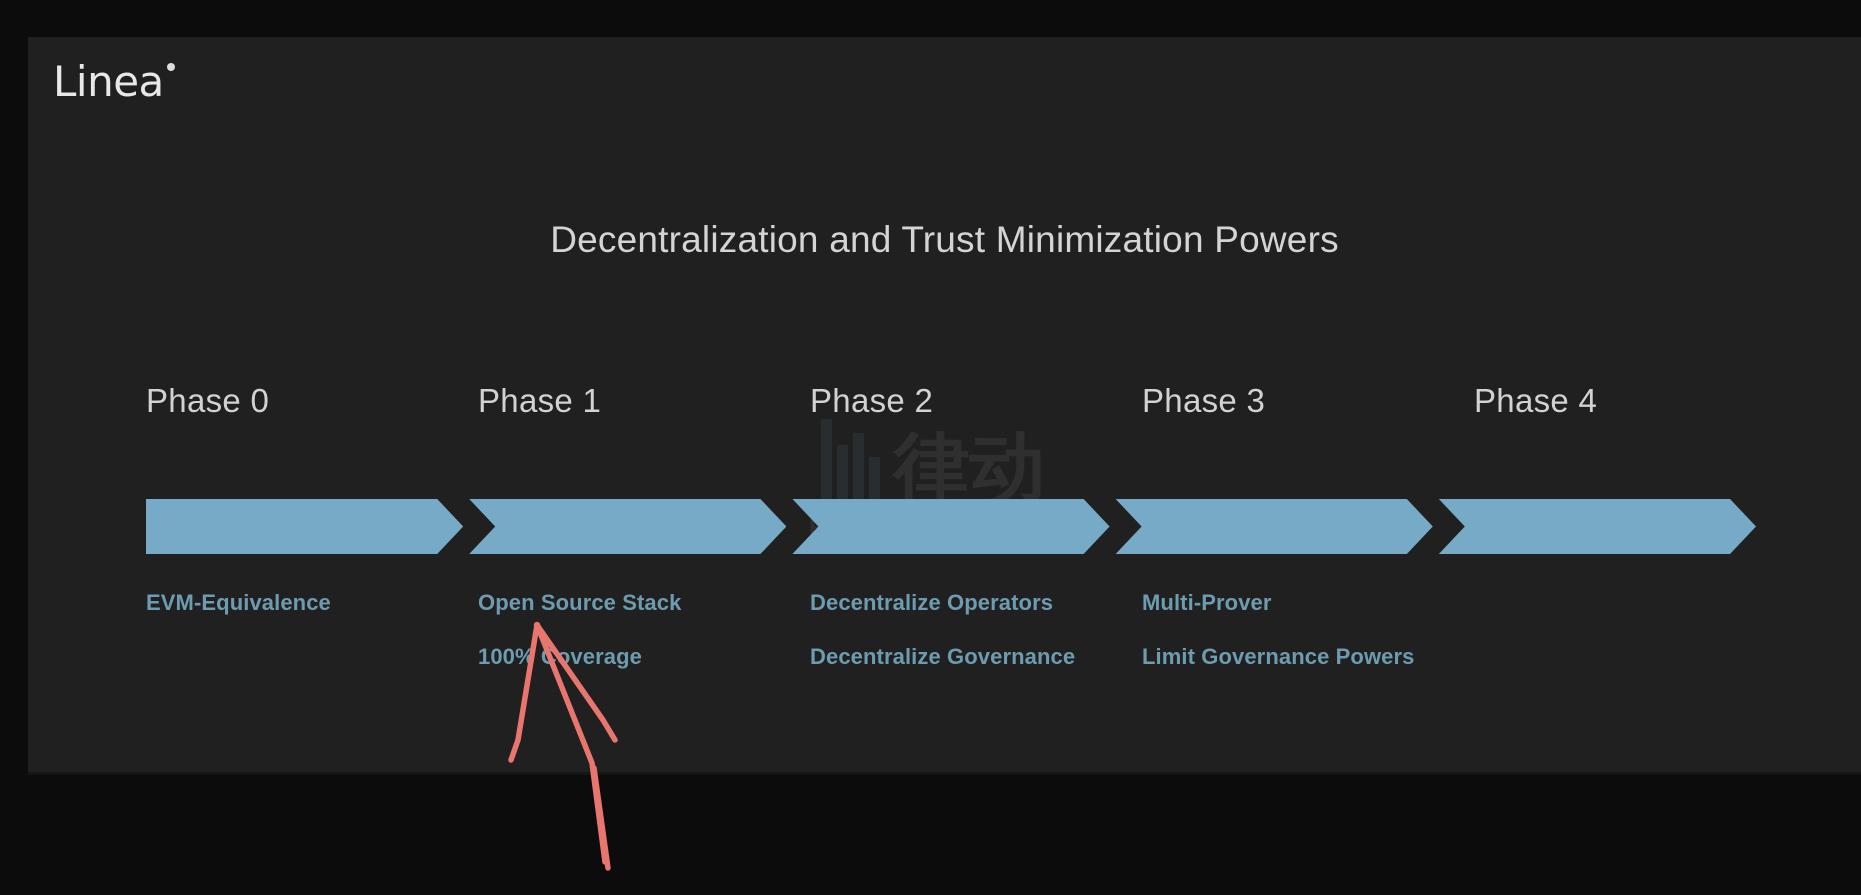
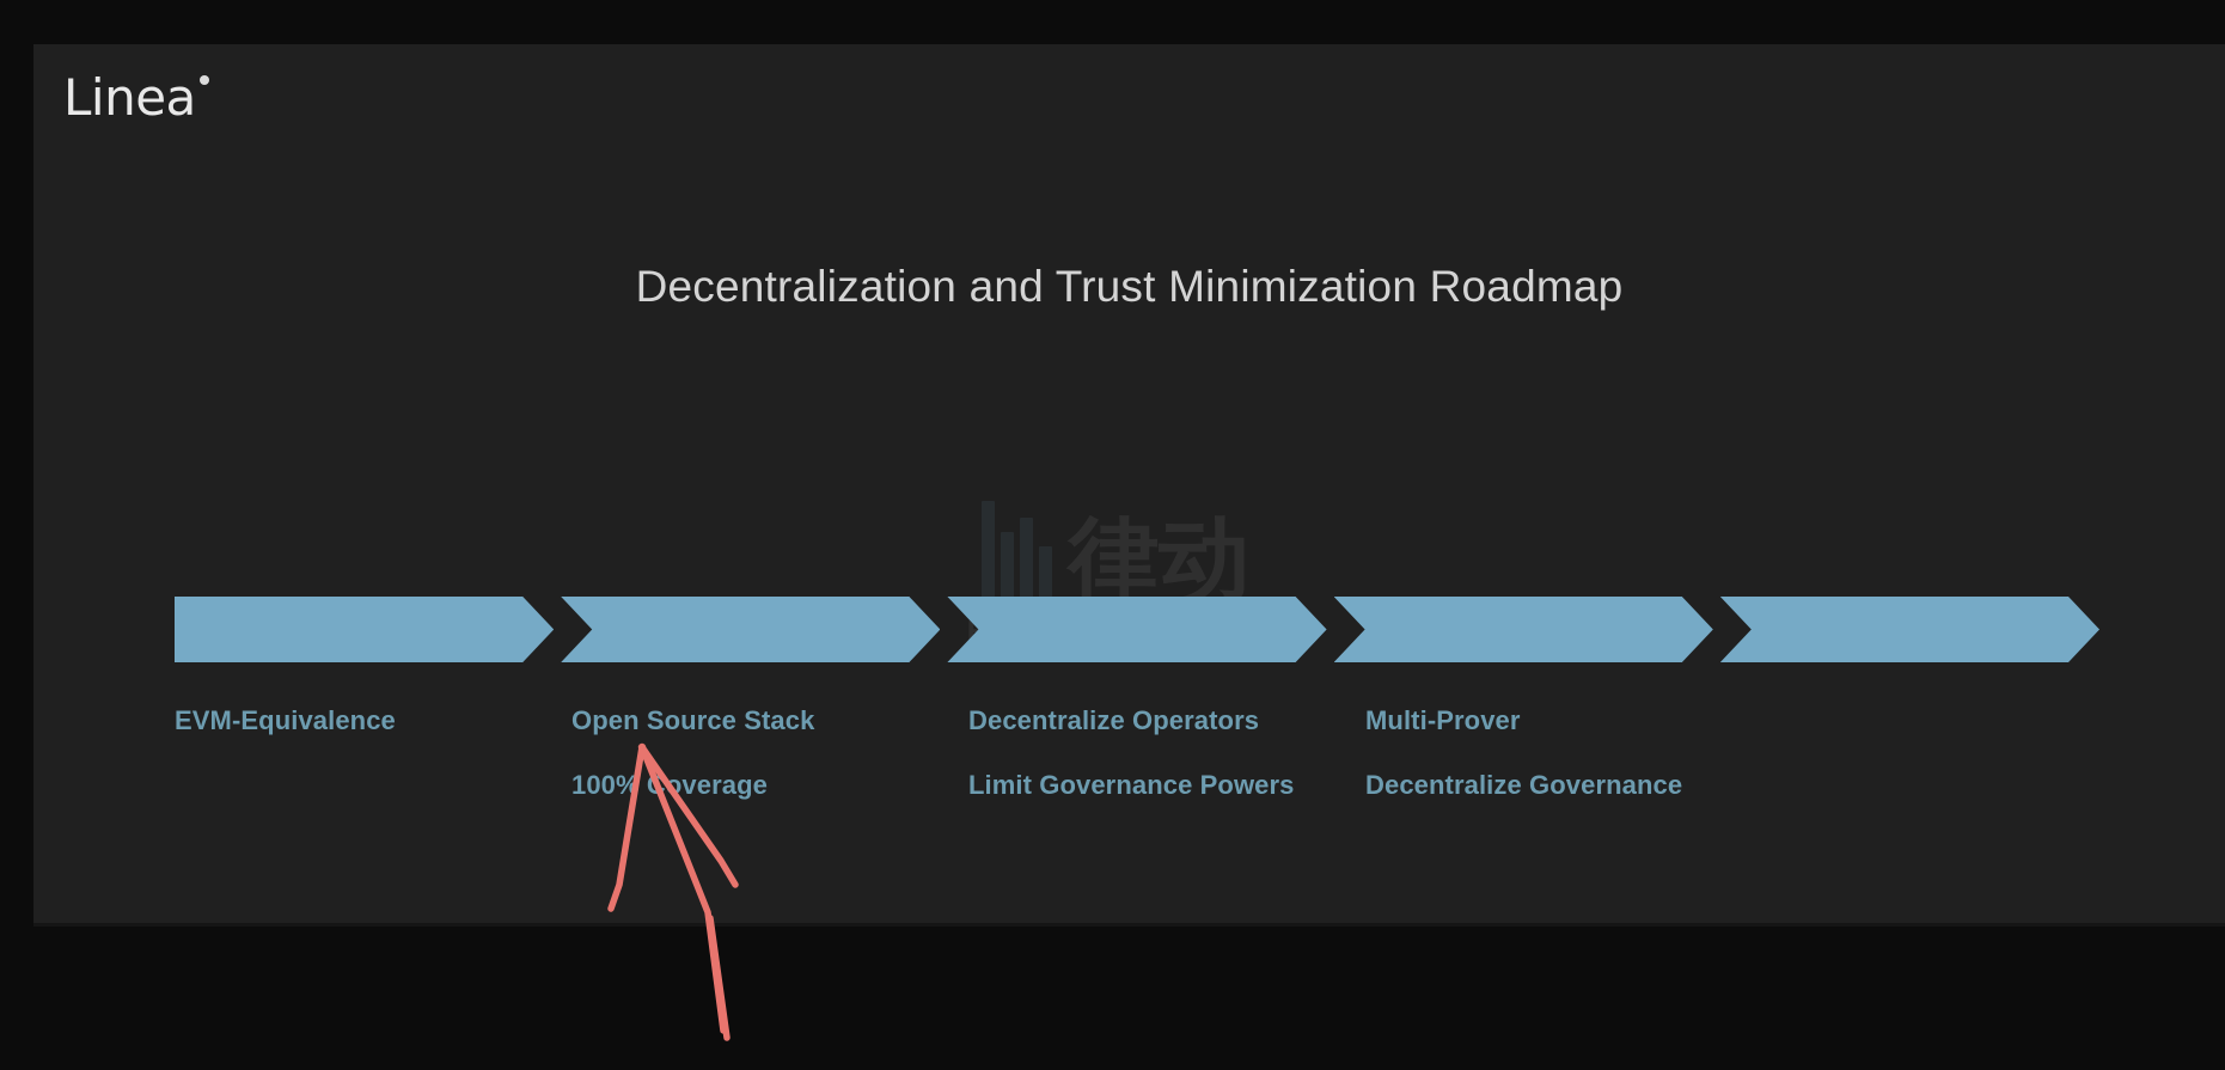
  Linea
- Decentralization and Trust Minimization Powers
+ Decentralization and Trust Minimization Roadmap
  律动
- Phase 0
- Phase 1
- Phase 2
- Phase 3
- Phase 4
  EVM-Equivalence
  Open Source Stack
  100%overage
  Decentralize Operators
- Decentralize Governance
+ Limit Governance Powers
  Multi-Prover
- Limit Governance Powers
+ Decentralize Governance
